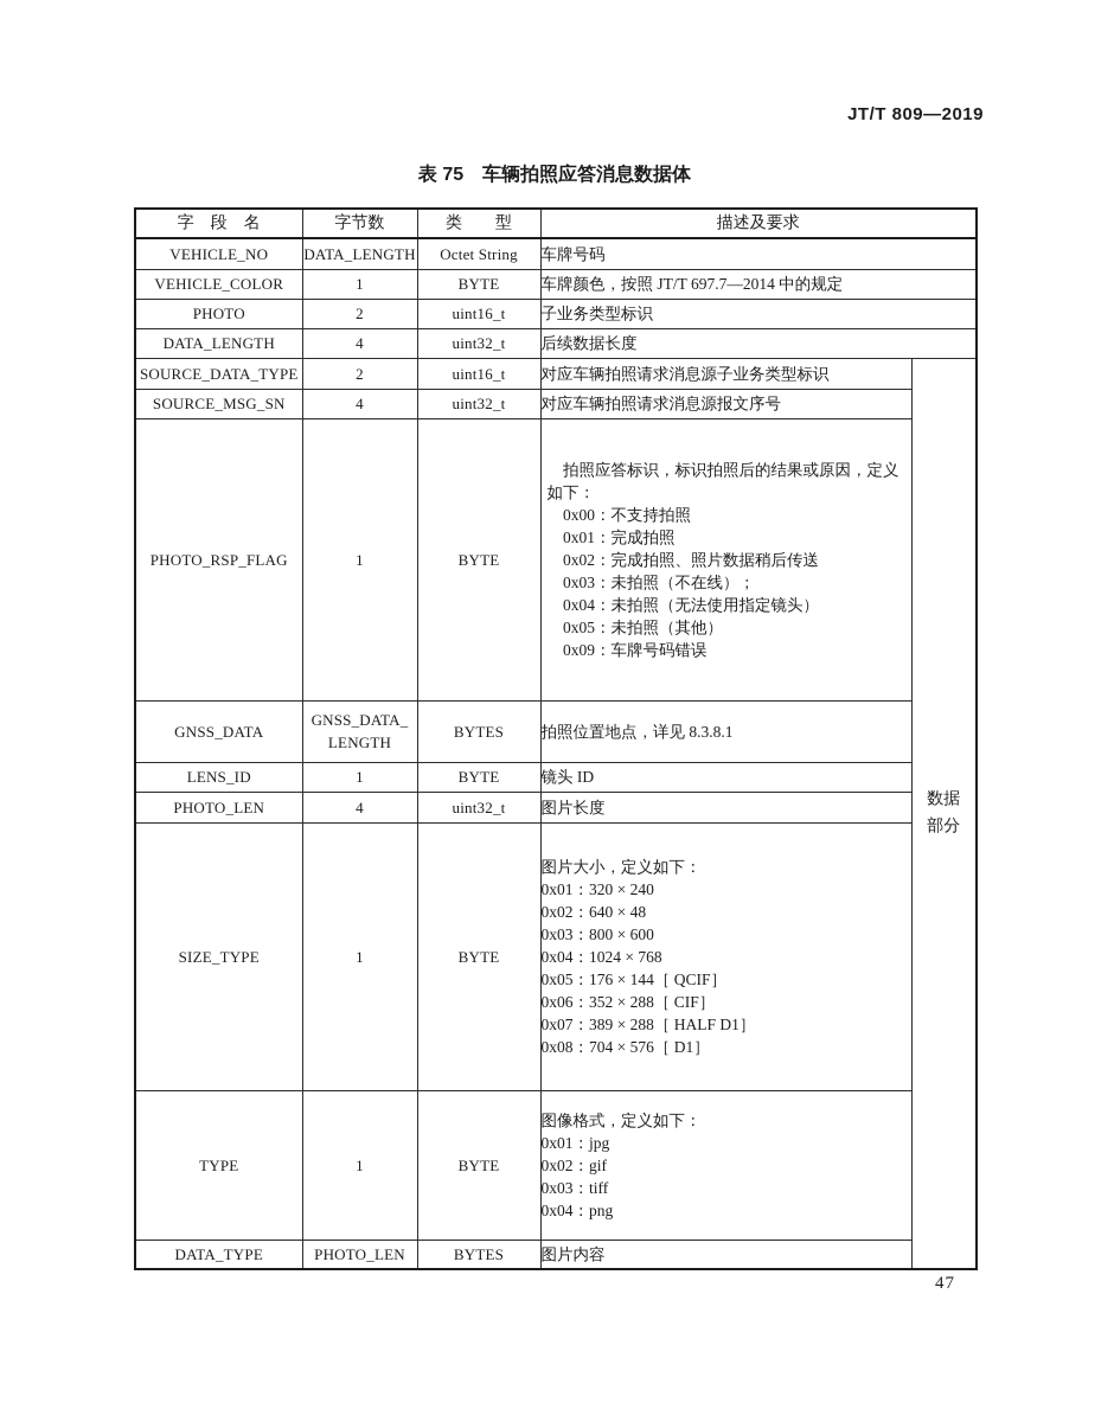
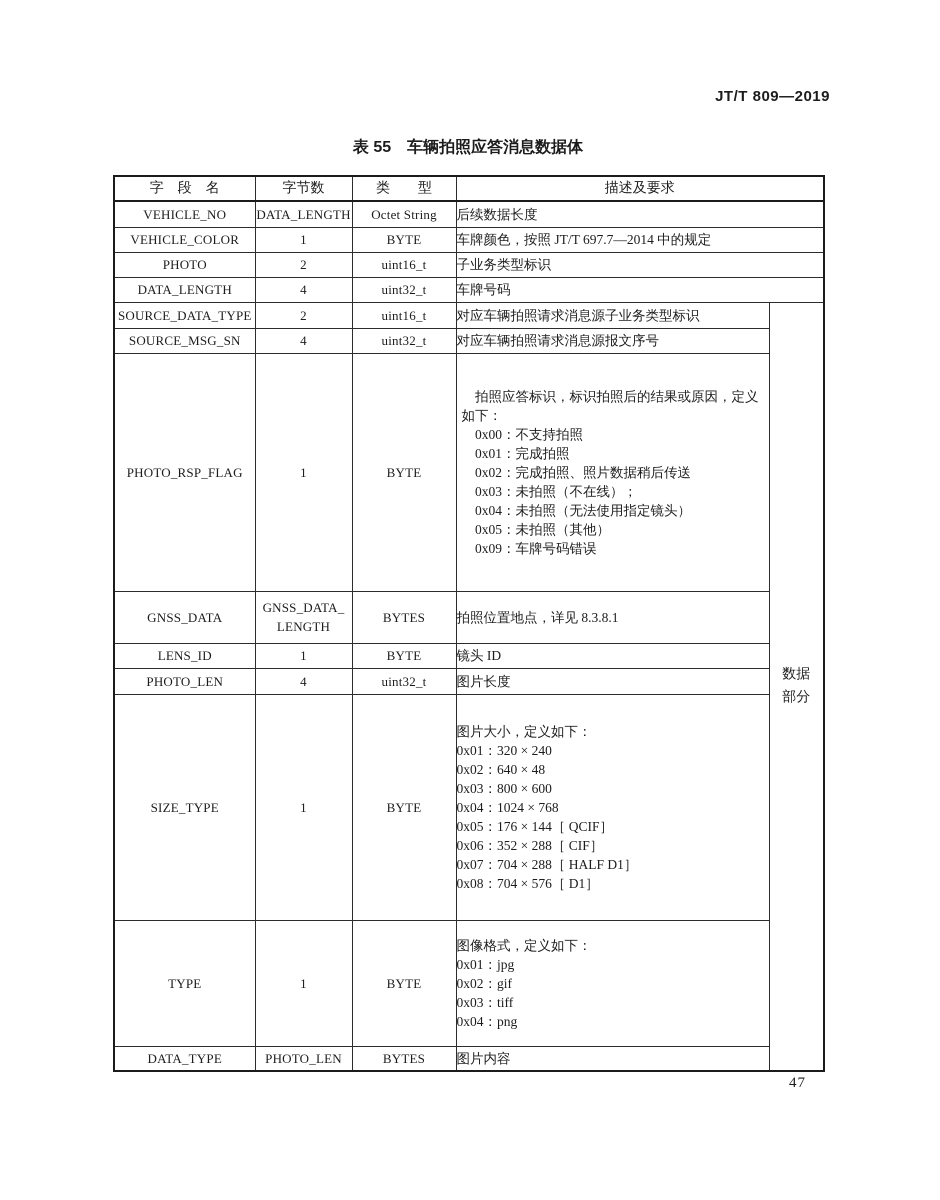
  JT/T 809—2019
- 表 75 车辆拍照应答消息数据体
+ 表 55 车辆拍照应答消息数据体
  字 段 名	字节数	类 型	描述及要求
- VEHICLE_NO	DATA_LENGTH	Octet String	车牌号码
+ VEHICLE_NO	DATA_LENGTH	Octet String	后续数据长度
  VEHICLE_COLOR	1	BYTE	车牌颜色，按照 JT/T 697.7—2014 中的规定
  PHOTO	2	uint16_t	子业务类型标识
- DATA_LENGTH	4	uint32_t	后续数据长度
+ DATA_LENGTH	4	uint32_t	车牌号码
  SOURCE_DATA_TYPE	2	uint16_t	对应车辆拍照请求消息源子业务类型标识	数据 部分
  SOURCE_MSG_SN	4	uint32_t	对应车辆拍照请求消息源报文序号
  PHOTO_RSP_FLAG	1	BYTE	拍照应答标识，标识拍照后的结果或原因，定义 如下： 0x00：不支持拍照 0x01：完成拍照 0x02：完成拍照、照片数据稍后传送 0x03：未拍照（不在线）； 0x04：未拍照（无法使用指定镜头） 0x05：未拍照（其他） 0x09：车牌号码错误
  GNSS_DATA	GNSS_DATA_ LENGTH	BYTES	拍照位置地点，详见 8.3.8.1
  LENS_ID	1	BYTE	镜头 ID
  PHOTO_LEN	4	uint32_t	图片长度
- SIZE_TYPE	1	BYTE	图片大小，定义如下： 0x01：320 × 240 0x02：640 × 48 0x03：800 × 600 0x04：1024 × 768 0x05：176 × 144［ QCIF］ 0x06：352 × 288［ CIF］ 0x07：389 × 288［ HALF D1］ 0x08：704 × 576［ D1］
+ SIZE_TYPE	1	BYTE	图片大小，定义如下： 0x01：320 × 240 0x02：640 × 48 0x03：800 × 600 0x04：1024 × 768 0x05：176 × 144［ QCIF］ 0x06：352 × 288［ CIF］ 0x07：704 × 288［ HALF D1］ 0x08：704 × 576［ D1］
  TYPE	1	BYTE	图像格式，定义如下： 0x01：jpg 0x02：gif 0x03：tiff 0x04：png
  DATA_TYPE	PHOTO_LEN	BYTES	图片内容
  47
